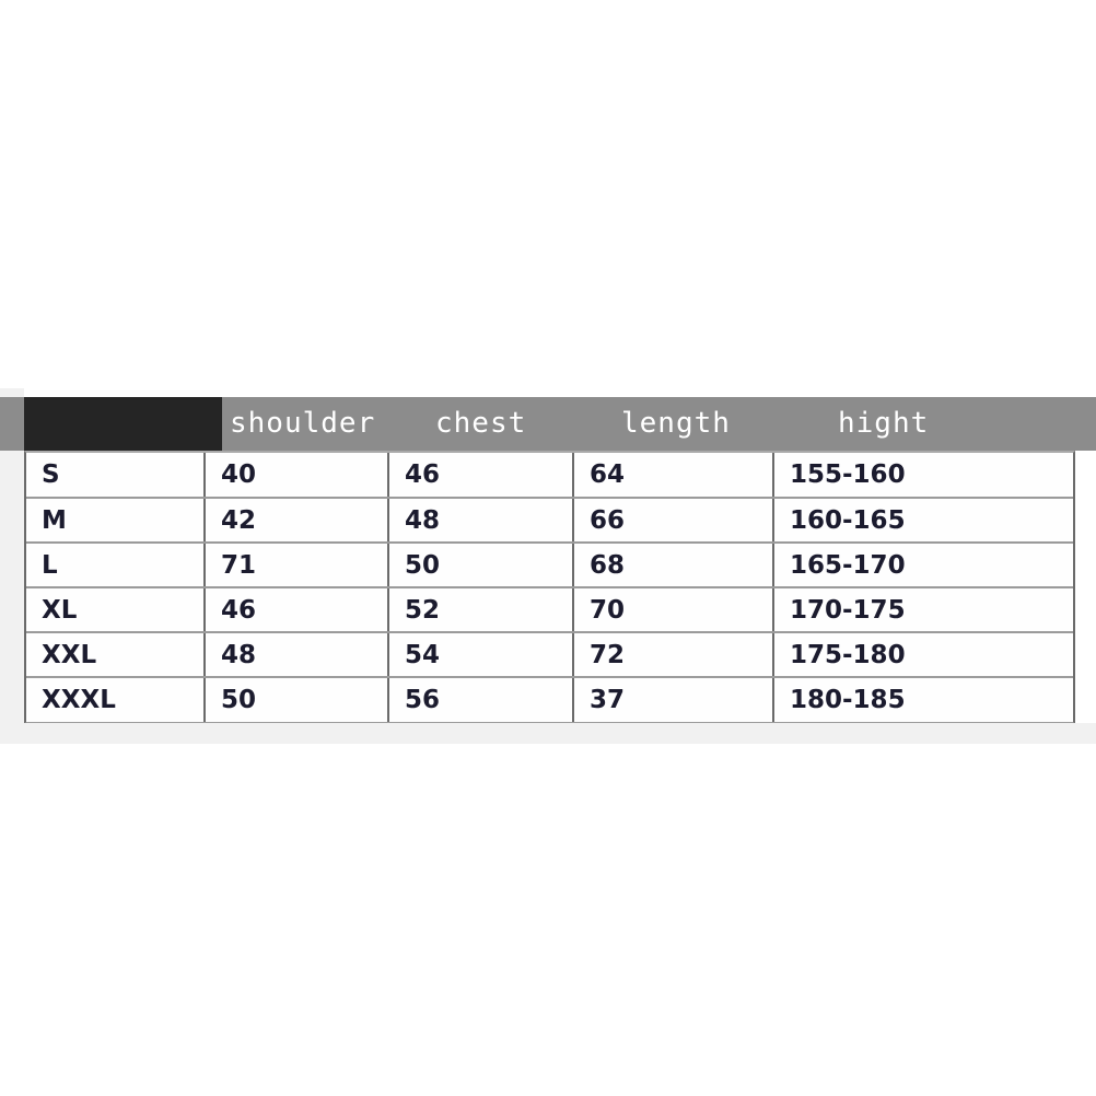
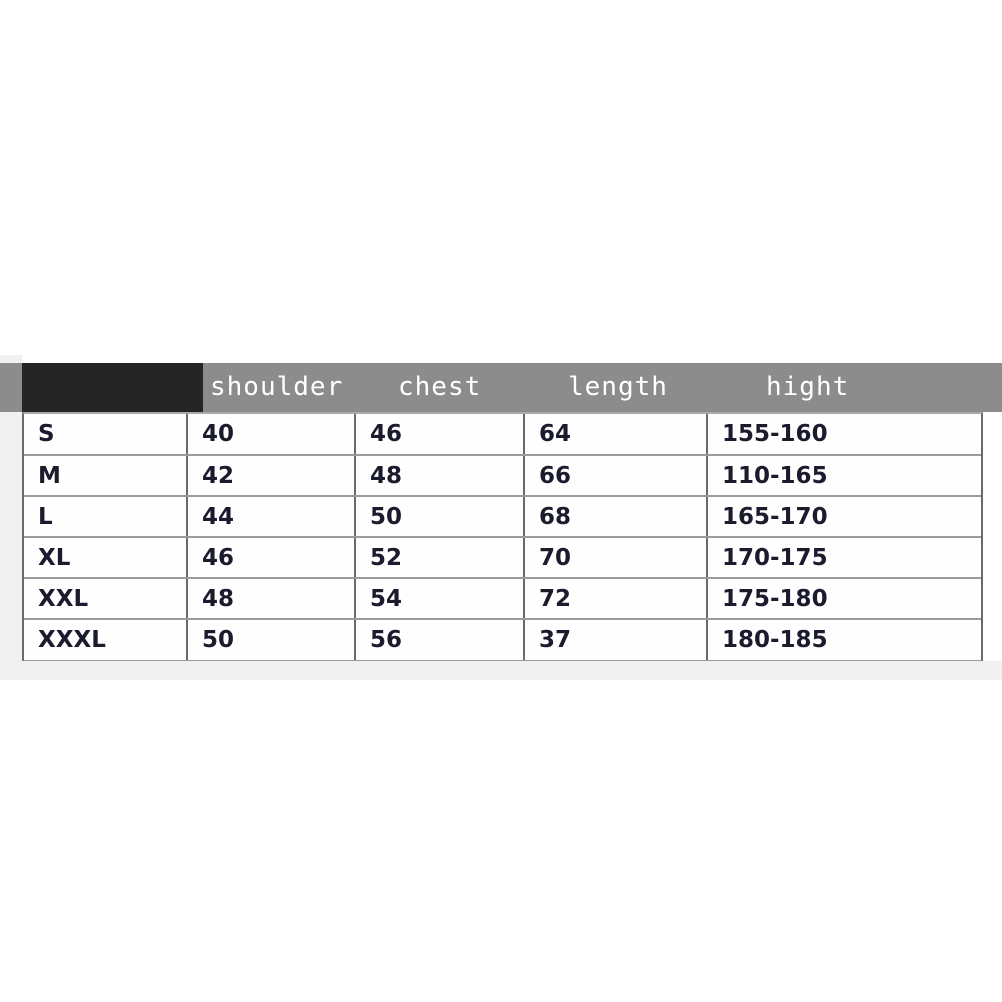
  shoulder
  chest
  length
  hight
  S	40	46	64	155-160
- M	42	48	66	160-165
+ M	42	48	66	110-165
- L	71	50	68	165-170
+ L	44	50	68	165-170
  XL	46	52	70	170-175
  XXL	48	54	72	175-180
  XXXL	50	56	37	180-185
